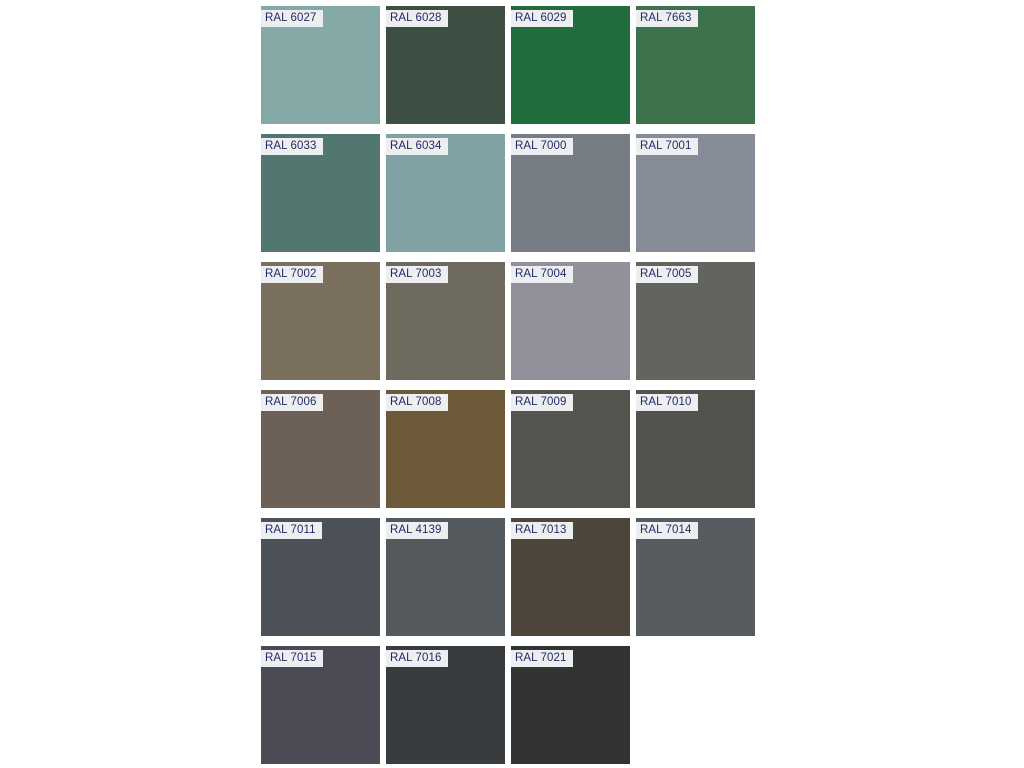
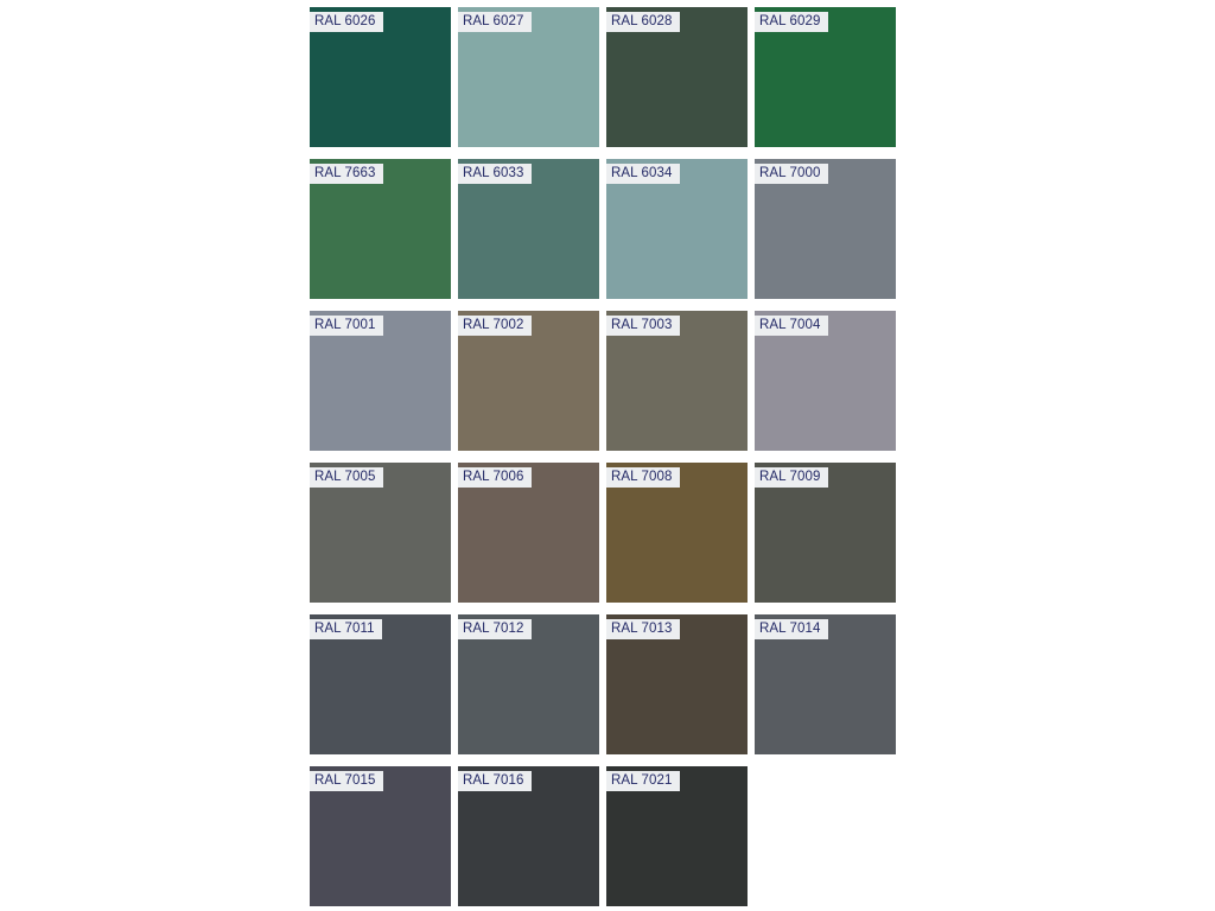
+ RAL 6026
  RAL 6027
  RAL 6028
  RAL 6029
  RAL 7663
  RAL 6033
  RAL 6034
  RAL 7000
  RAL 7001
  RAL 7002
  RAL 7003
  RAL 7004
  RAL 7005
  RAL 7006
  RAL 7008
  RAL 7009
- RAL 7010
  RAL 7011
- RAL 4139
+ RAL 7012
  RAL 7013
  RAL 7014
  RAL 7015
  RAL 7016
  RAL 7021
